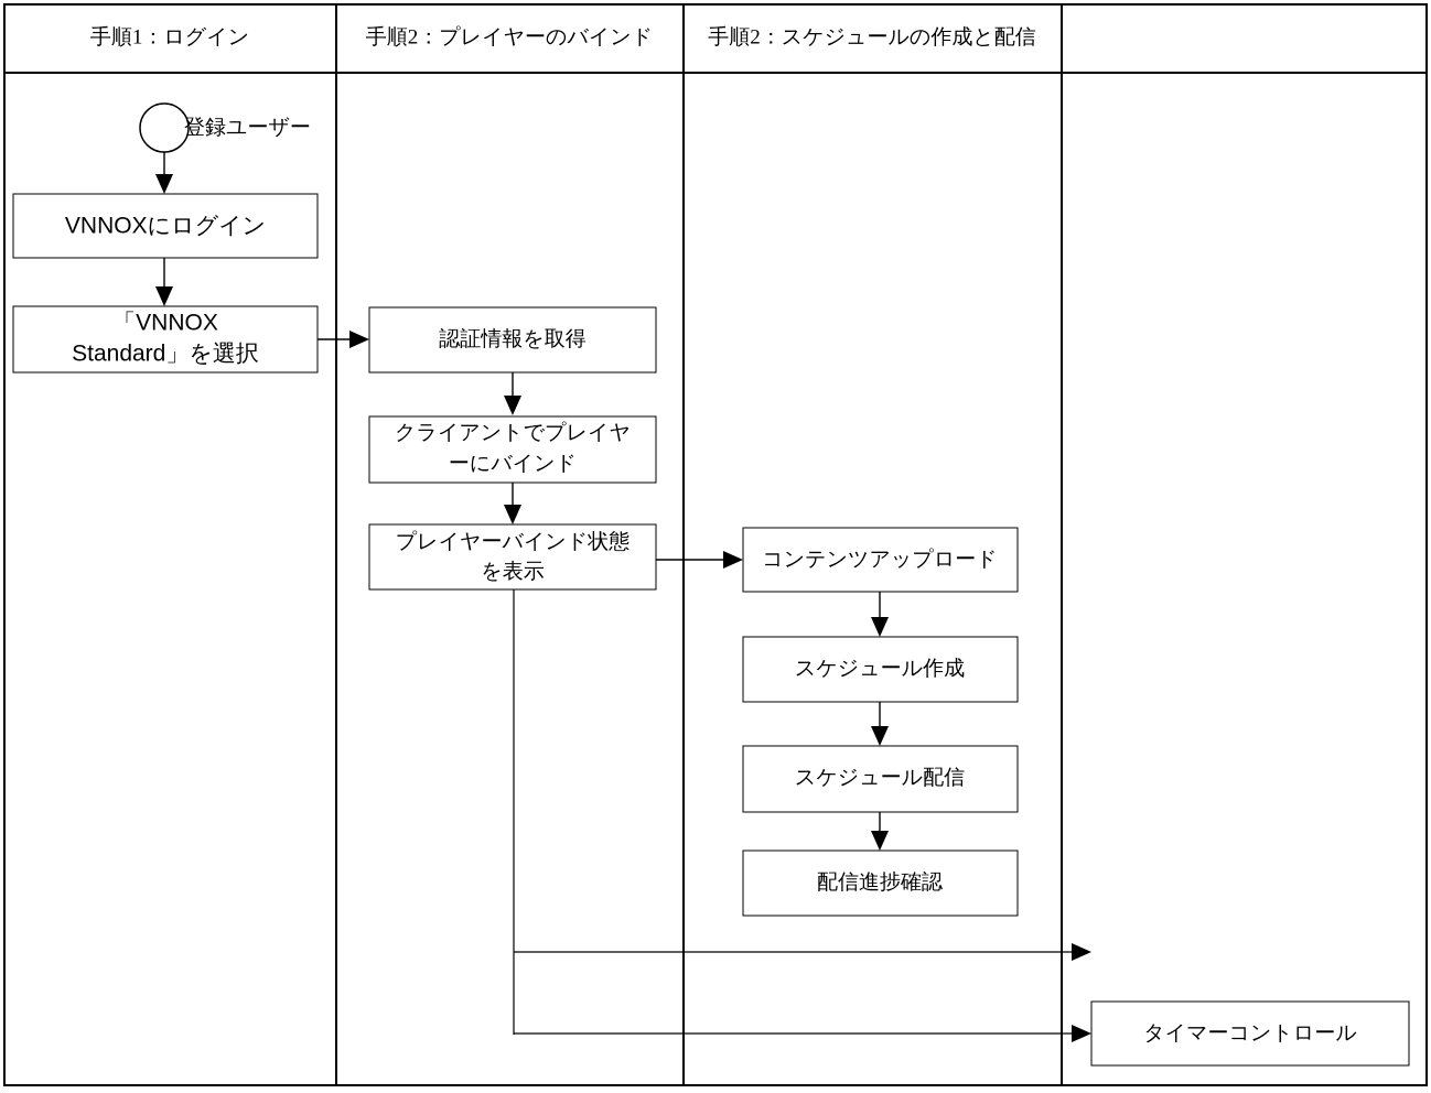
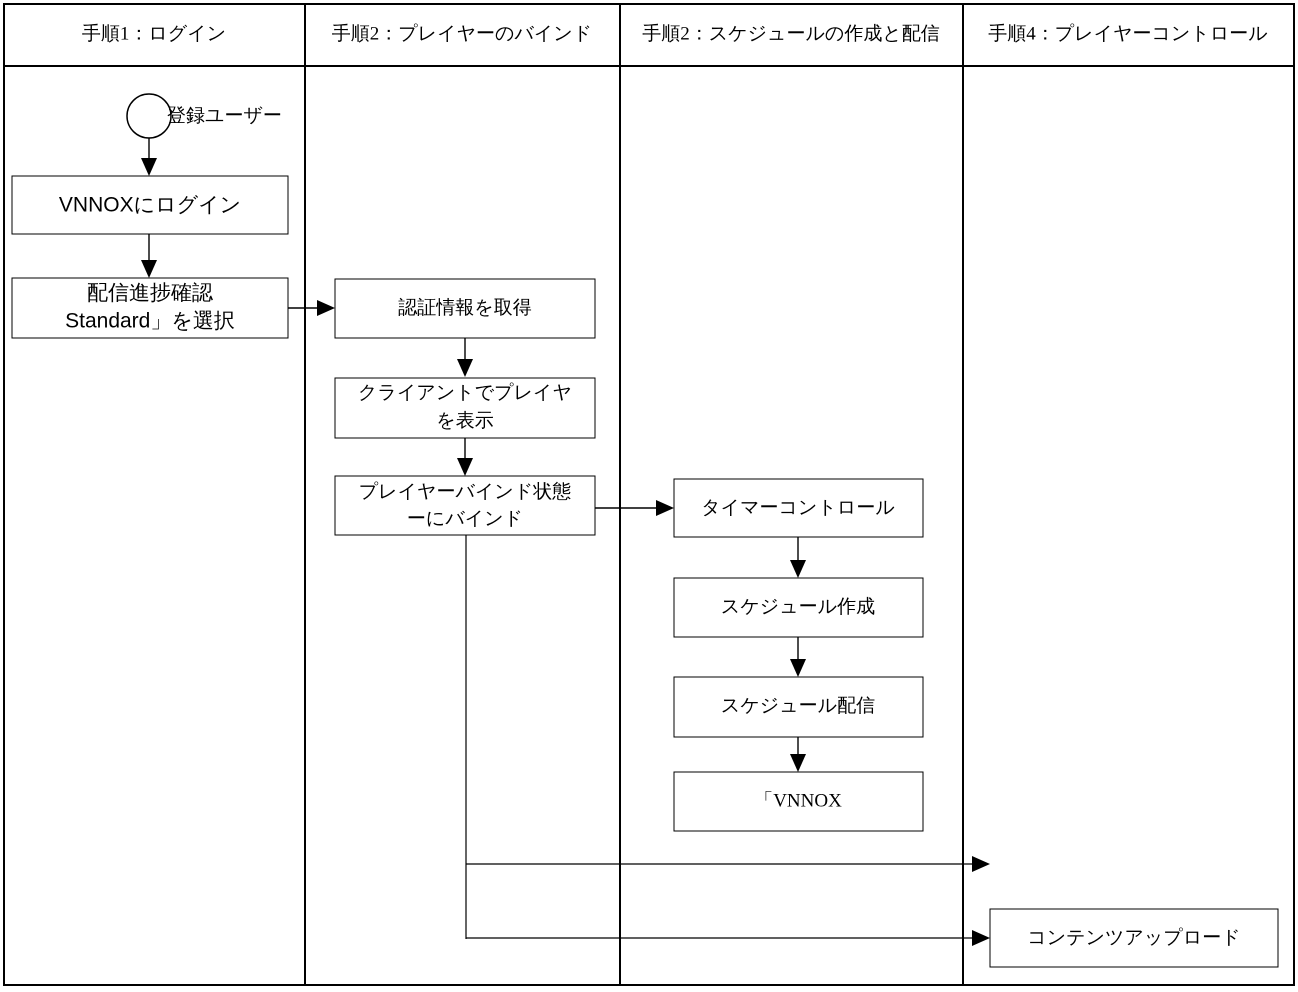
  手順1：ログイン
  手順2：プレイヤーのバインド
  手順2：スケジュールの作成と配信
+ 手順4：プレイヤーコントロール
  登録ユーザー
  VNNOXにログイン
- 「VNNOX
+ 配信進捗確認
  Standard」を選択
  認証情報を取得
  クライアントでプレイヤ
- ーにバインド
+ を表示
  プレイヤーバインド状態
- を表示
+ ーにバインド
- コンテンツアップロード
+ タイマーコントロール
  スケジュール作成
  スケジュール配信
- 配信進捗確認
+ 「VNNOX
- タイマーコントロール
+ コンテンツアップロード
